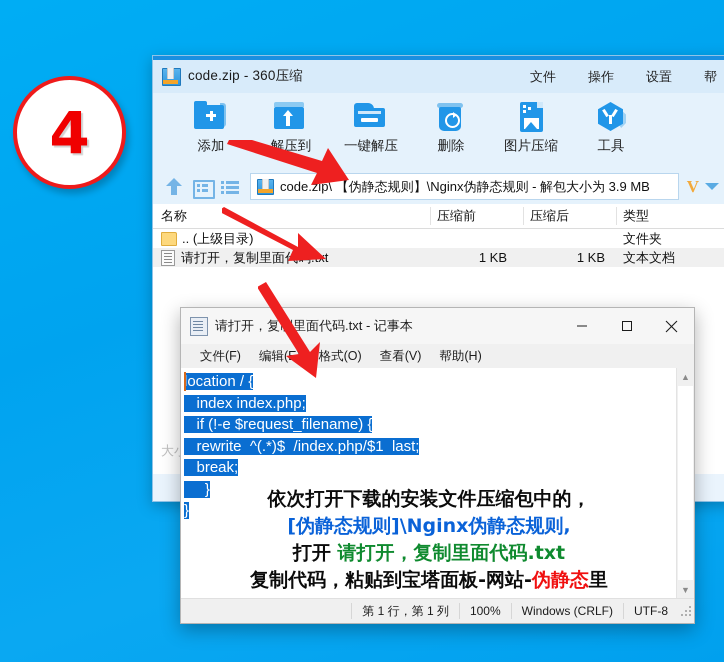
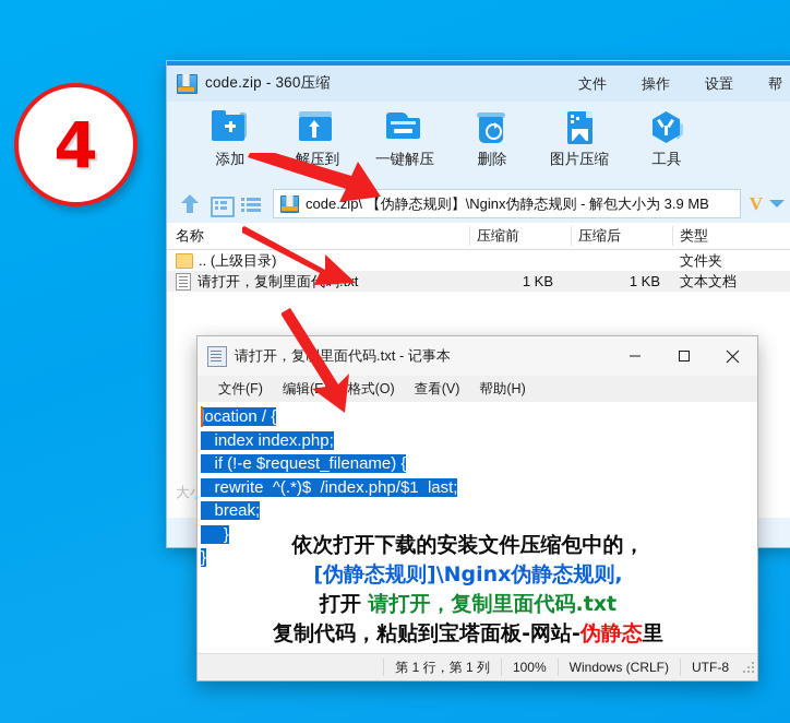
  4
  code.zip - 360压缩
  文件
  操作
  设置
  帮
  添加
  解压到
  一键解压
  删除
  图片压缩
  工具
  code.zip\ 【伪静态规则】\Nginx伪静态规则 - 解包大小为 3.9 MB
  V
  名称
  压缩前
  压缩后
  类型
  .. (上级目录)
  文件夹
  1 KB
  1 KB
  文本文档
  请打开，复里面代码.txt - 记事本
  文件(F)
  格式(O)
  查看(V)
  帮助(H)
  location / {
  index index.php;
  if (!-e $request_filename) {
  rewrite ^(.*)$ /index.php/$1 last;
  break;
  }
  }
  依次打开下载的安装文件压缩包中的，
  [伪静态规则]\Nginx伪静态规则,
  打开 请打开，复制里面代码.txt
  复制代码，粘贴到宝塔面板-网站-伪静态里
- ▲
- ▼
  第 1 行，第 1 列
  100%
  Windows (CRLF)
  UTF-8
